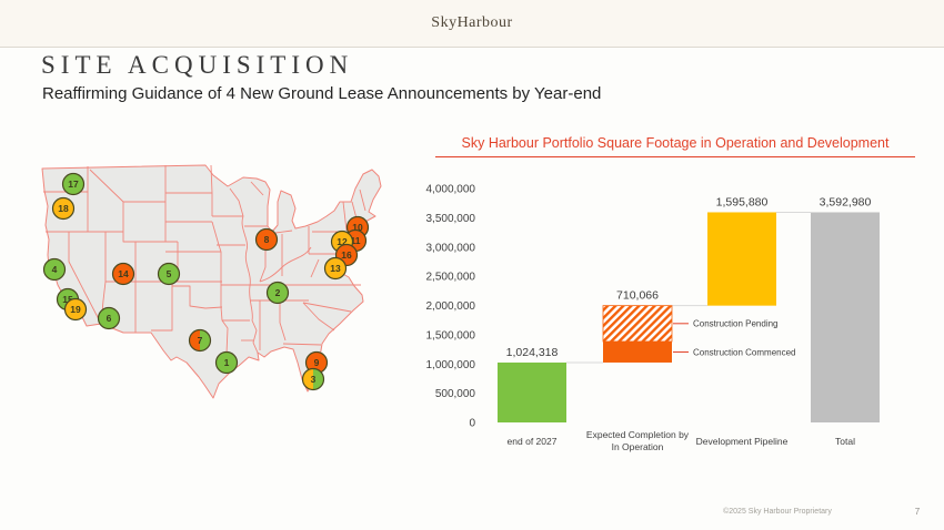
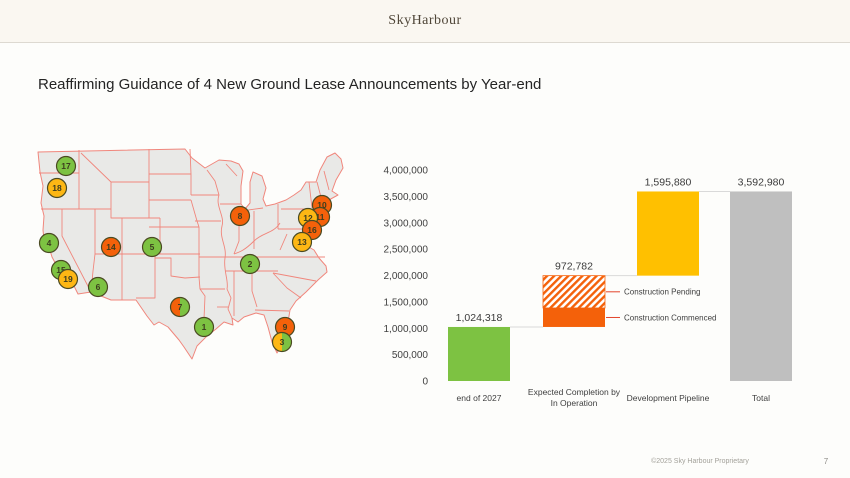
  SkyHarbour
- SITE ACQUISITION
  Reaffirming Guidance of 4 New Ground Lease Announcements by Year-end
  17
  18
  4
  14
  5
  15
  19
  6
  8
  2
  10
  12
  16
  13
  7
  1
  9
  3
- Sky Harbour Portfolio Square Footage in Operation and Development
  4,000,000
  3,500,000
  3,000,000
  2,500,000
  2,000,000
  1,500,000
  1,000,000
  500,000
  0
  1,024,318
- 710,066
+ 972,782
  1,595,880
  3,592,980
  Construction Pending
  Construction Commenced
  end of 2027
  Expected Completion by
  In Operation
  Development Pipeline
  Total
  7
